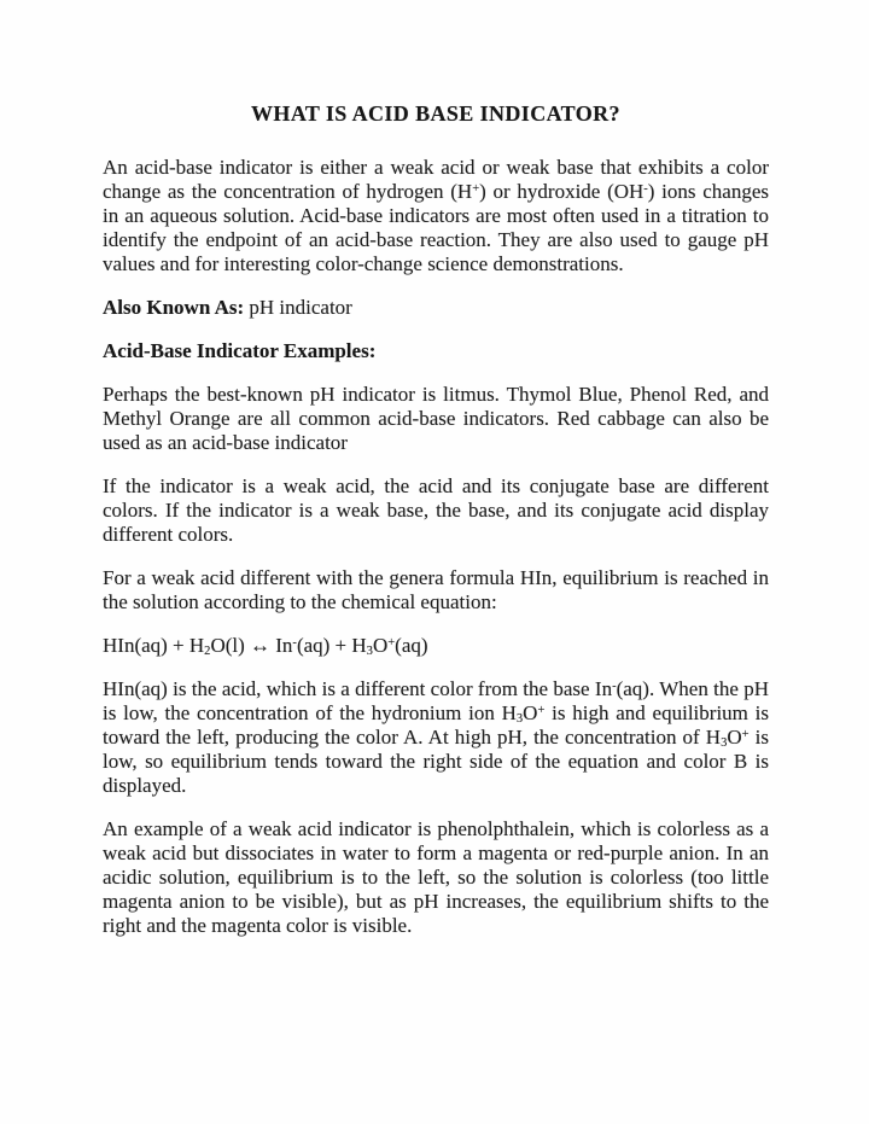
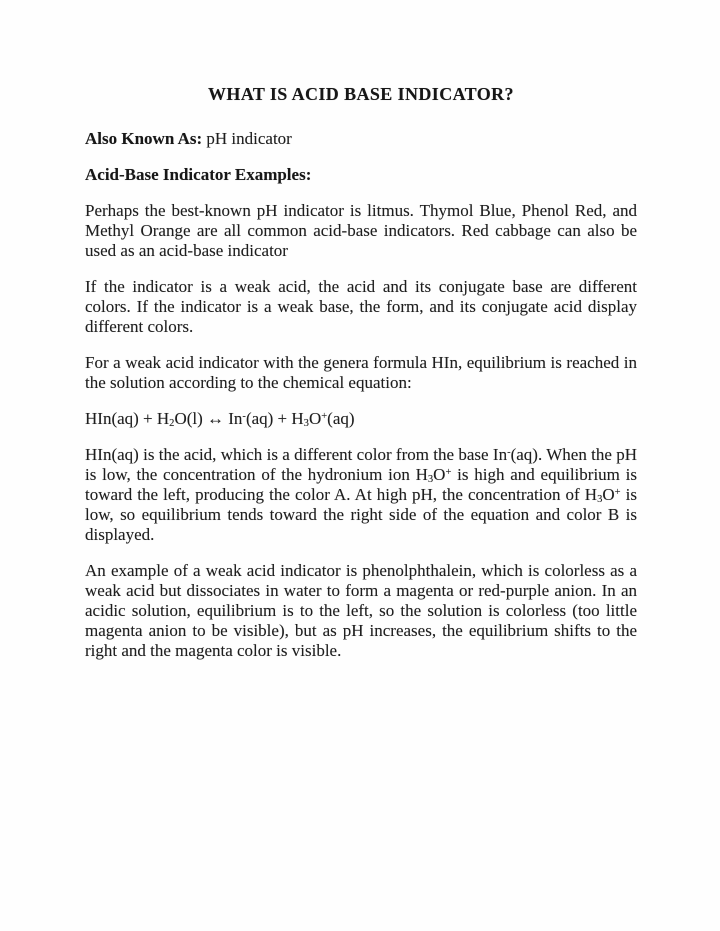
  WHAT IS ACID BASE INDICATOR?
- An acid-base indicator is either a weak acid or weak base that exhibits a color change as the concentration of hydrogen (H+) or hydroxide (OH-) ions changes in an aqueous solution. Acid-base indicators are most often used in a titration to identify the endpoint of an acid-base reaction. They are also used to gauge pH values and for interesting color-change science demonstrations.
  Also Known As: pH indicator
  Acid-Base Indicator Examples:
  Perhaps the best-known pH indicator is litmus. Thymol Blue, Phenol Red, and Methyl Orange are all common acid-base indicators. Red cabbage can also be used as an acid-base indicator
- If the indicator is a weak acid, the acid and its conjugate base are different colors. If the indicator is a weak base, the base, and its conjugate acid display different colors.
+ If the indicator is a weak acid, the acid and its conjugate base are different colors. If the indicator is a weak base, the form, and its conjugate acid display different colors.
- For a weak acid different with the genera formula HIn, equilibrium is reached in the solution according to the chemical equation:
+ For a weak acid indicator with the genera formula HIn, equilibrium is reached in the solution according to the chemical equation:
  HIn(aq) + H2O(l) ↔ In-(aq) + H3O+(aq)
  HIn(aq) is the acid, which is a different color from the base In-(aq). When the pH is low, the concentration of the hydronium ion H3O+ is high and equilibrium is toward the left, producing the color A. At high pH, the concentration of H3O+ is low, so equilibrium tends toward the right side of the equation and color B is displayed.
  An example of a weak acid indicator is phenolphthalein, which is colorless as a weak acid but dissociates in water to form a magenta or red-purple anion. In an acidic solution, equilibrium is to the left, so the solution is colorless (too little magenta anion to be visible), but as pH increases, the equilibrium shifts to the right and the magenta color is visible.
